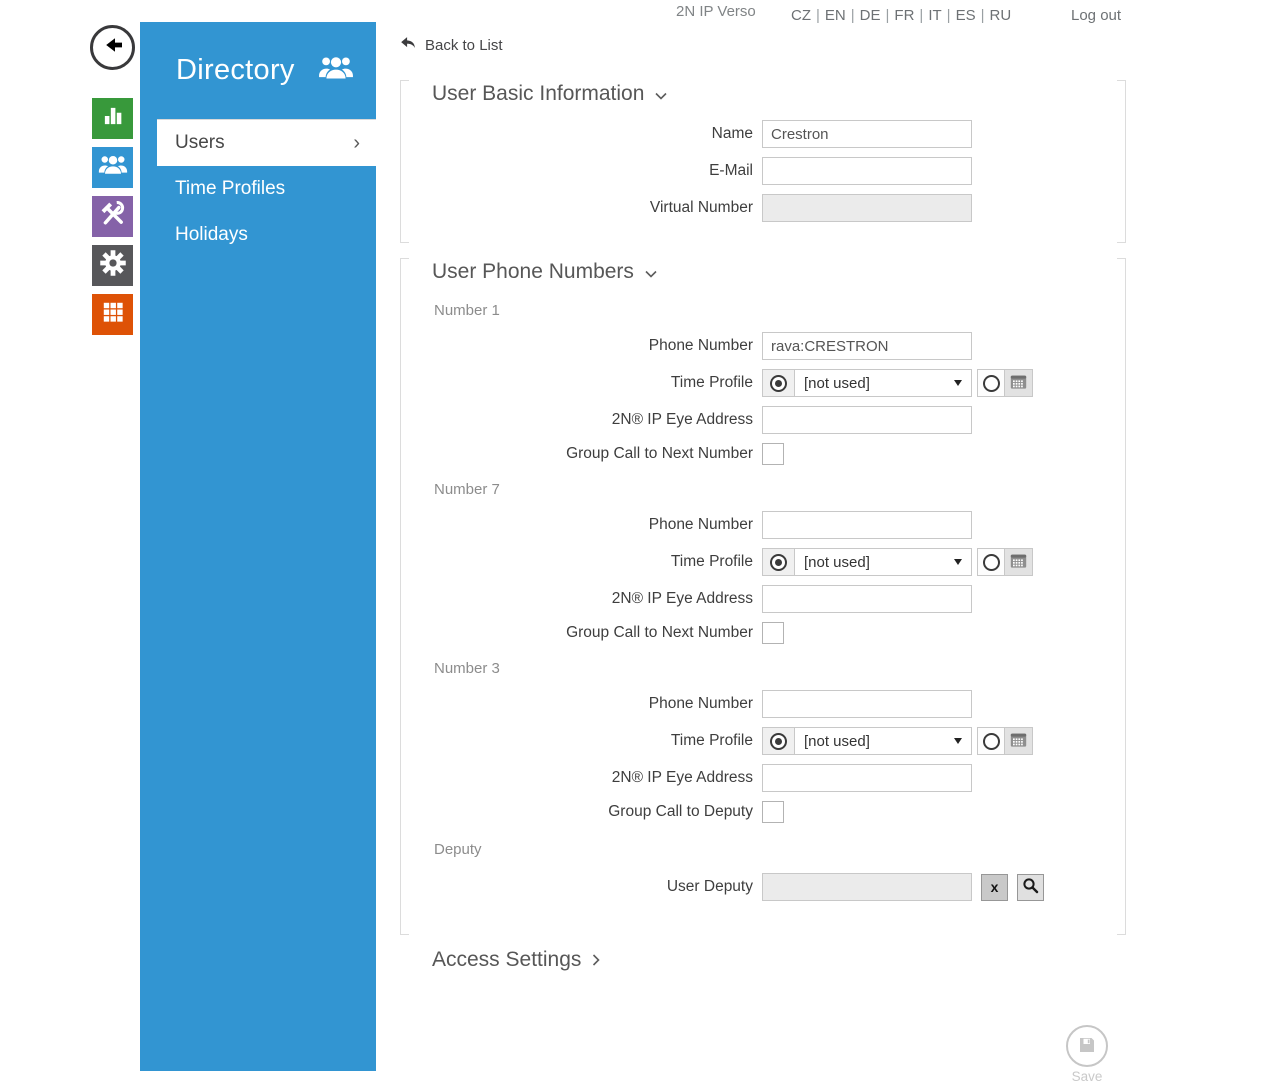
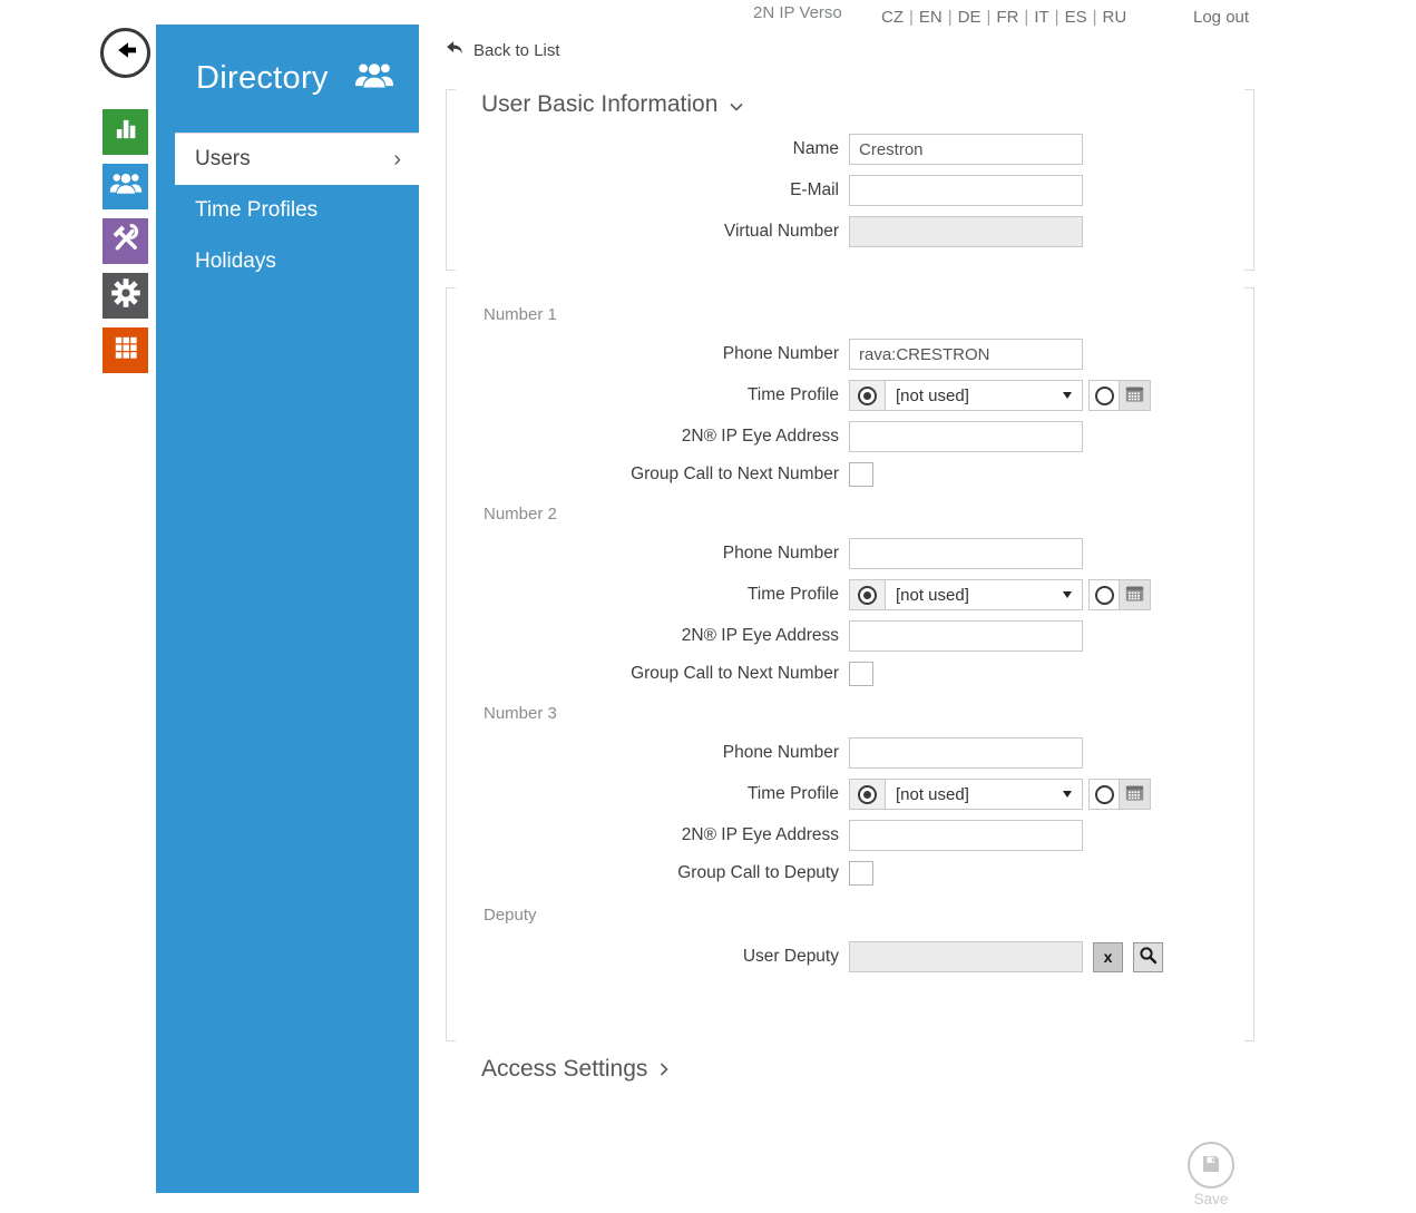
  2N IP Verso
  CZ | EN | DE | FR | IT | ES | RU
  Log out
  Directory
  Users
  ›
  Time Profiles
  Holidays
  Back to List
  User Basic Information
  Name
  Crestron
  E-Mail
  Virtual Number
- User Phone Numbers
  Number 1
  Phone Number
  rava:CRESTRON
  Time Profile
  [not used]
  2N® IP Eye Address
  Group Call to Next Number
- Number 7
+ Number 2
  Phone Number
  Time Profile
  [not used]
  2N® IP Eye Address
  Group Call to Next Number
  Number 3
  Phone Number
  Time Profile
  [not used]
  2N® IP Eye Address
  Group Call to Deputy
  Deputy
  User Deputy
  x
  Access Settings
  Save
